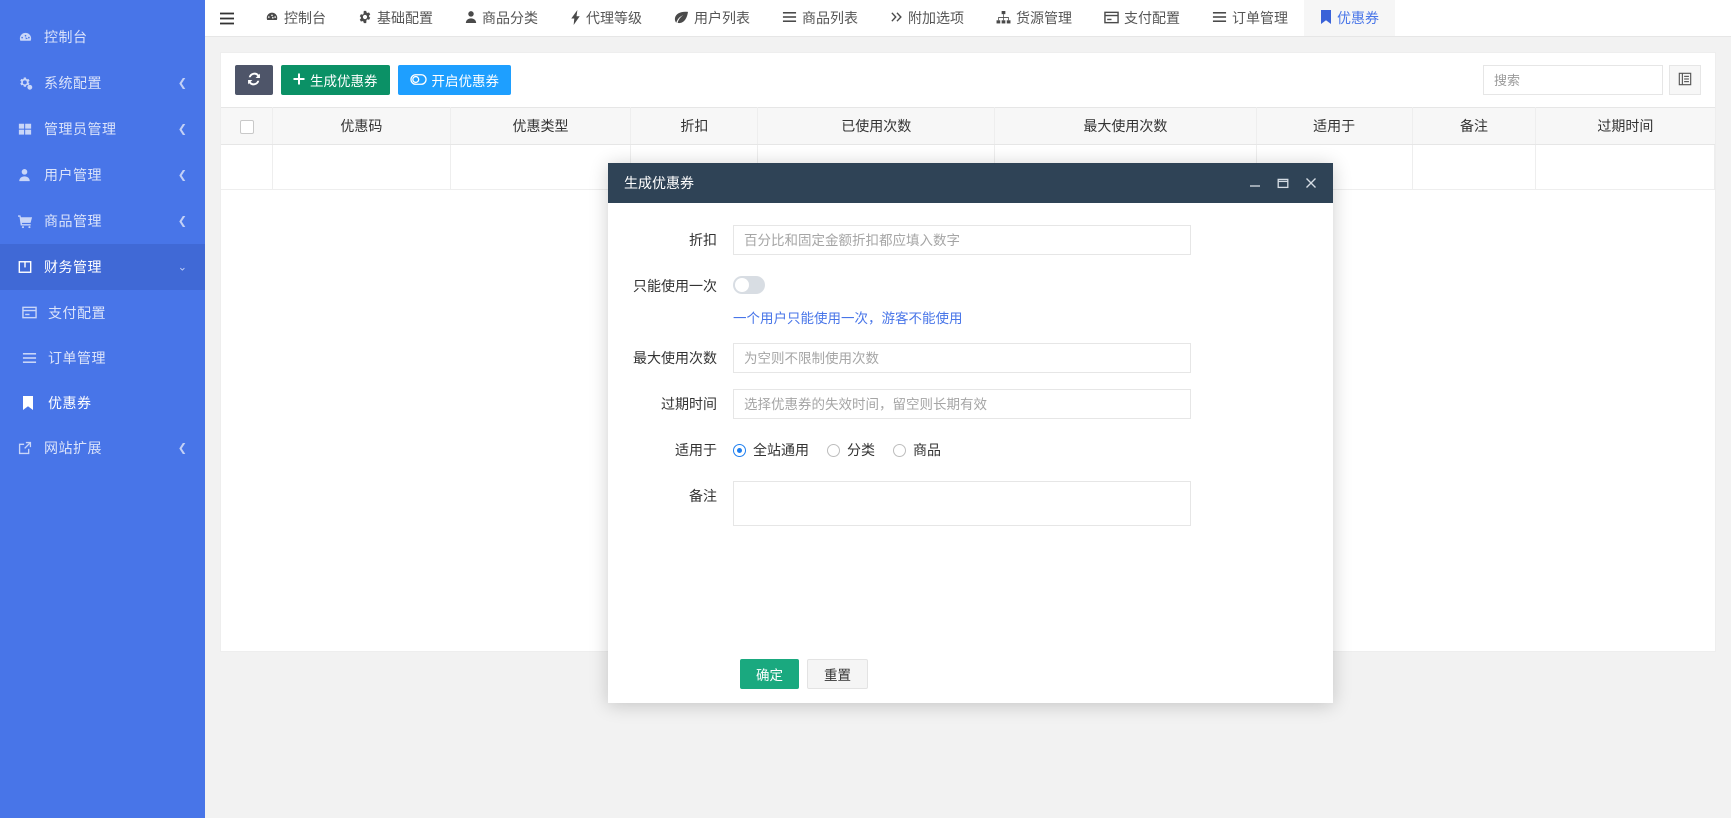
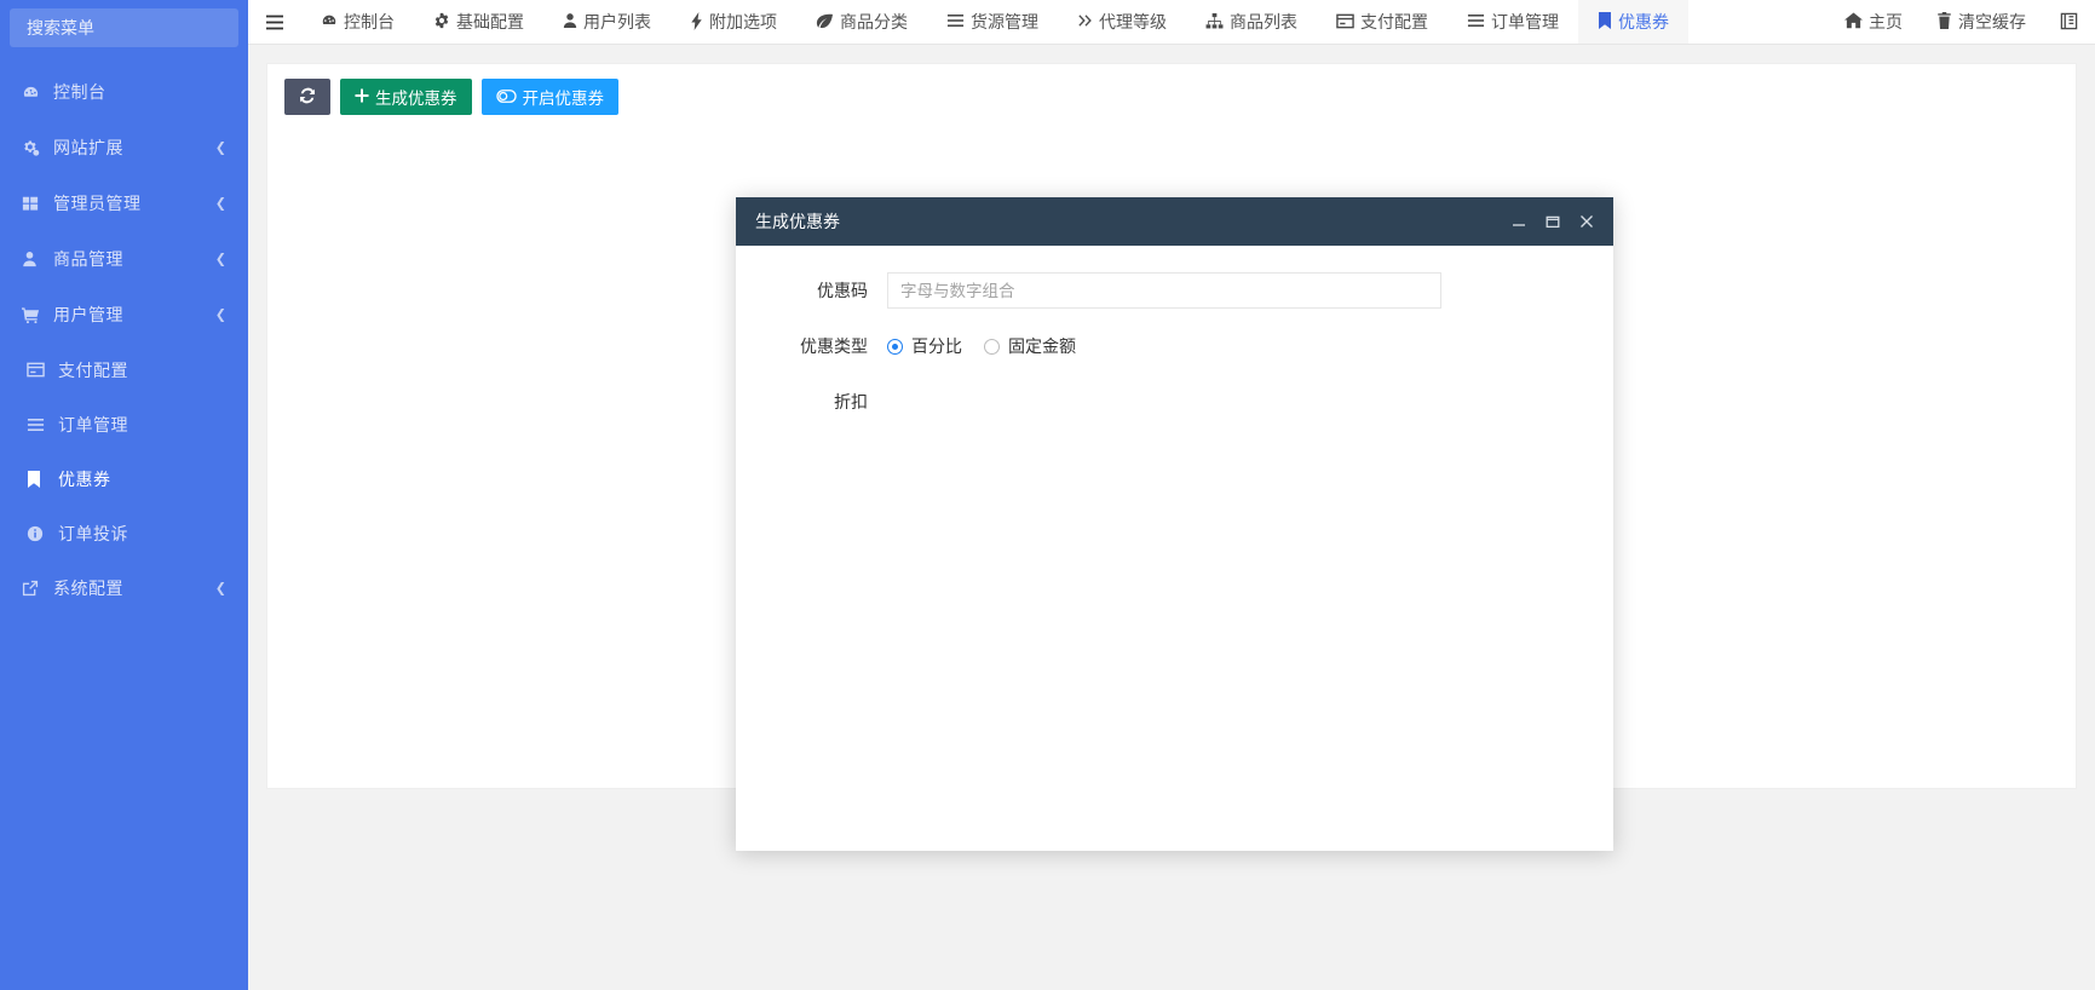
+ 搜索菜单
  控制台
- 系统配置
+ 网站扩展
  ❮
  管理员管理
  ❮
- 用户管理
+ 商品管理
  ❮
- 商品管理
+ 用户管理
  ❮
- 财务管理
- ⌄
  支付配置
  订单管理
  优惠券
+ 订单投诉
- 网站扩展
+ 系统配置
  ❮
  控制台
  基础配置
- 商品分类
+ 用户列表
- 代理等级
+ 附加选项
- 用户列表
+ 商品分类
- 商品列表
+ 货源管理
- 附加选项
+ 代理等级
- 货源管理
+ 商品列表
  支付配置
  订单管理
  优惠券
+ 主页
+ 清空缓存
  生成优惠券
  开启优惠券
- 搜索
- 	优惠码	优惠类型	折扣	已使用次数	最大使用次数	适用于	备注	过期时间
  生成优惠券
+ 优惠码
+ 字母与数字组合
+ 优惠类型
+ 百分比
+ 固定金额
  折扣
- 百分比和固定金额折扣都应填入数字
- 只能使用一次
- 一个用户只能使用一次，游客不能使用
- 最大使用次数
- 为空则不限制使用次数
- 过期时间
- 选择优惠券的失效时间，留空则长期有效
- 适用于
- 全站通用
- 分类
- 商品
- 备注
- 确定
- 重置
